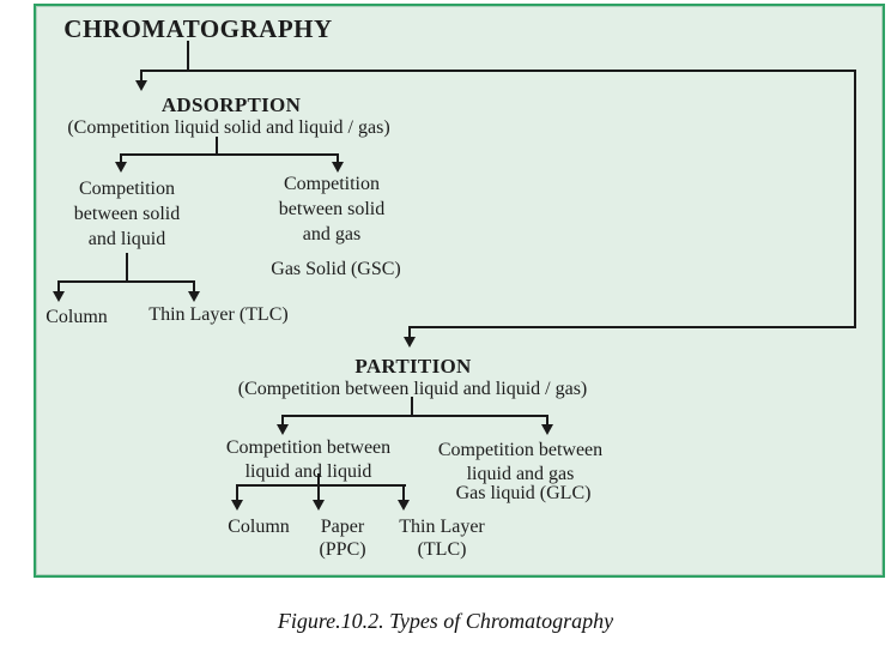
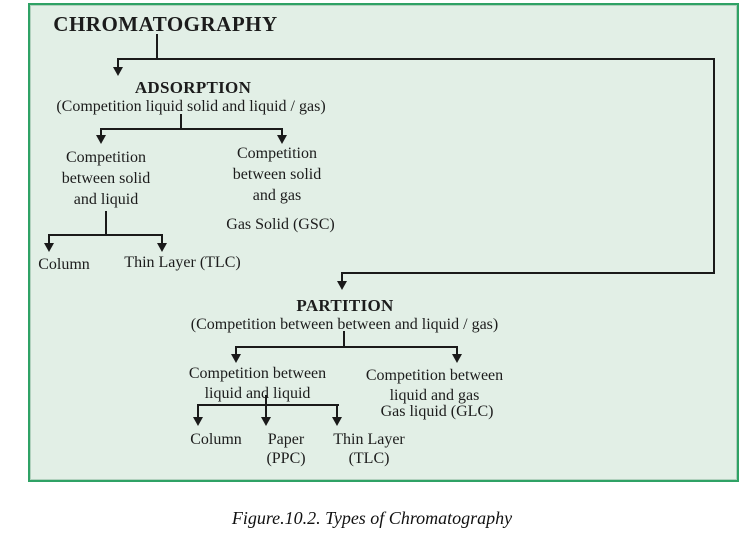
  CHROMATOGRAPHY
  ADSORPTION
  (Competition liquid solid and liquid / gas)
  Competition
  between solid
  and liquid
  Competition
  between solid
  and gas
  Gas Solid (GSC)
  Column
  Thin Layer (TLC)
  PARTITION
- (Competition between liquid and liquid / gas)
+ (Competition between between and liquid / gas)
  Competition between
  liquid and liquid
  Competition between
  liquid and gas
  Gas liquid (GLC)
  Column
  Paper
  (PPC)
  Thin Layer
  (TLC)
  Figure.10.2. Types of Chromatography
